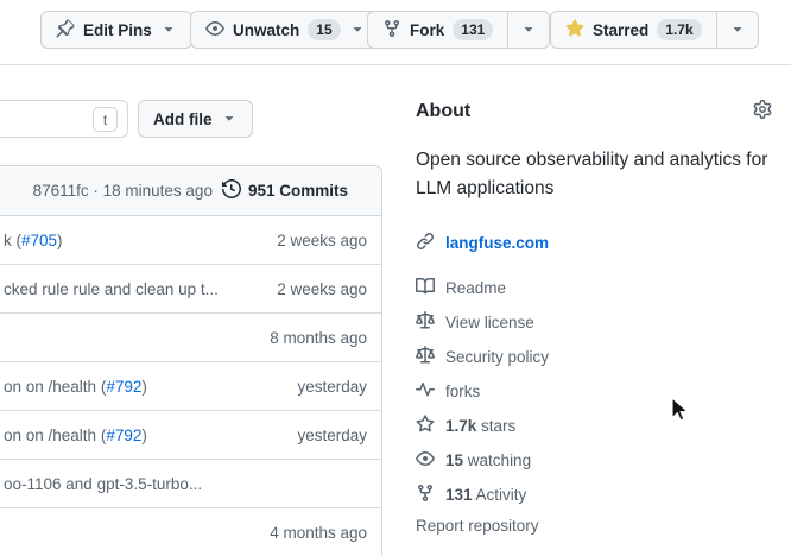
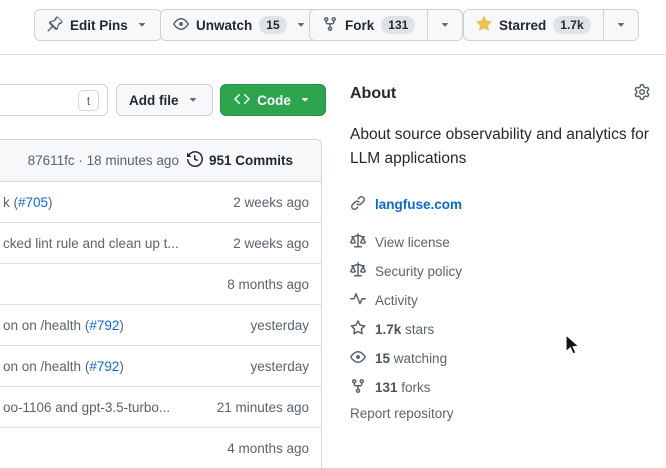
  Edit Pins
  Unwatch
  15
  Fork
  131
  Starred
  1.7k
  t
  Add file
+ Code
  87611fc · 18 minutes ago
  951 Commits
  k (#705)
  2 weeks ago
- cked rule rule and clean up t...
+ cked lint rule and clean up t...
  2 weeks ago
  8 months ago
  on on /health (#792)
  yesterday
  on on /health (#792)
  yesterday
  oo-1106 and gpt-3.5-turbo...
+ 21 minutes ago
  4 months ago
  About
- Open source observability and analytics for LLM applications
+ About source observability and analytics for LLM applications
  langfuse.com
- Readme
  View license
  Security policy
- forks
+ Activity
  1.7k stars
  15 watching
- 131 Activity
+ 131 forks
  Report repository
